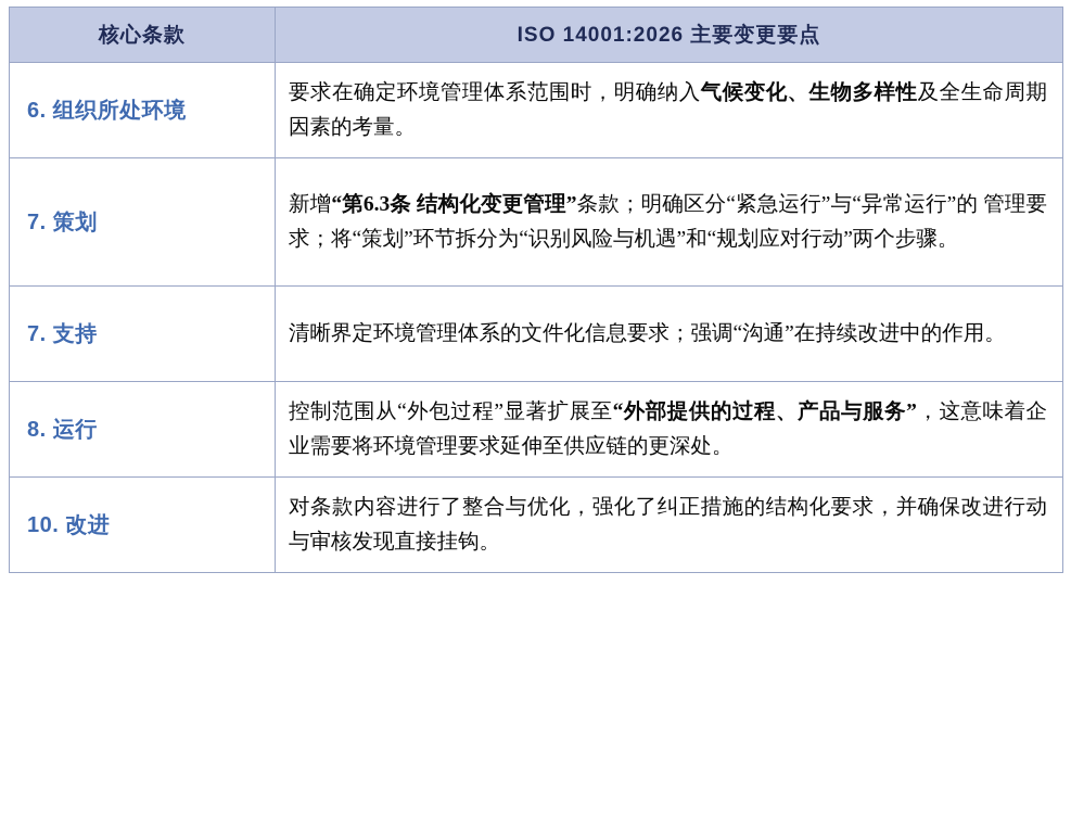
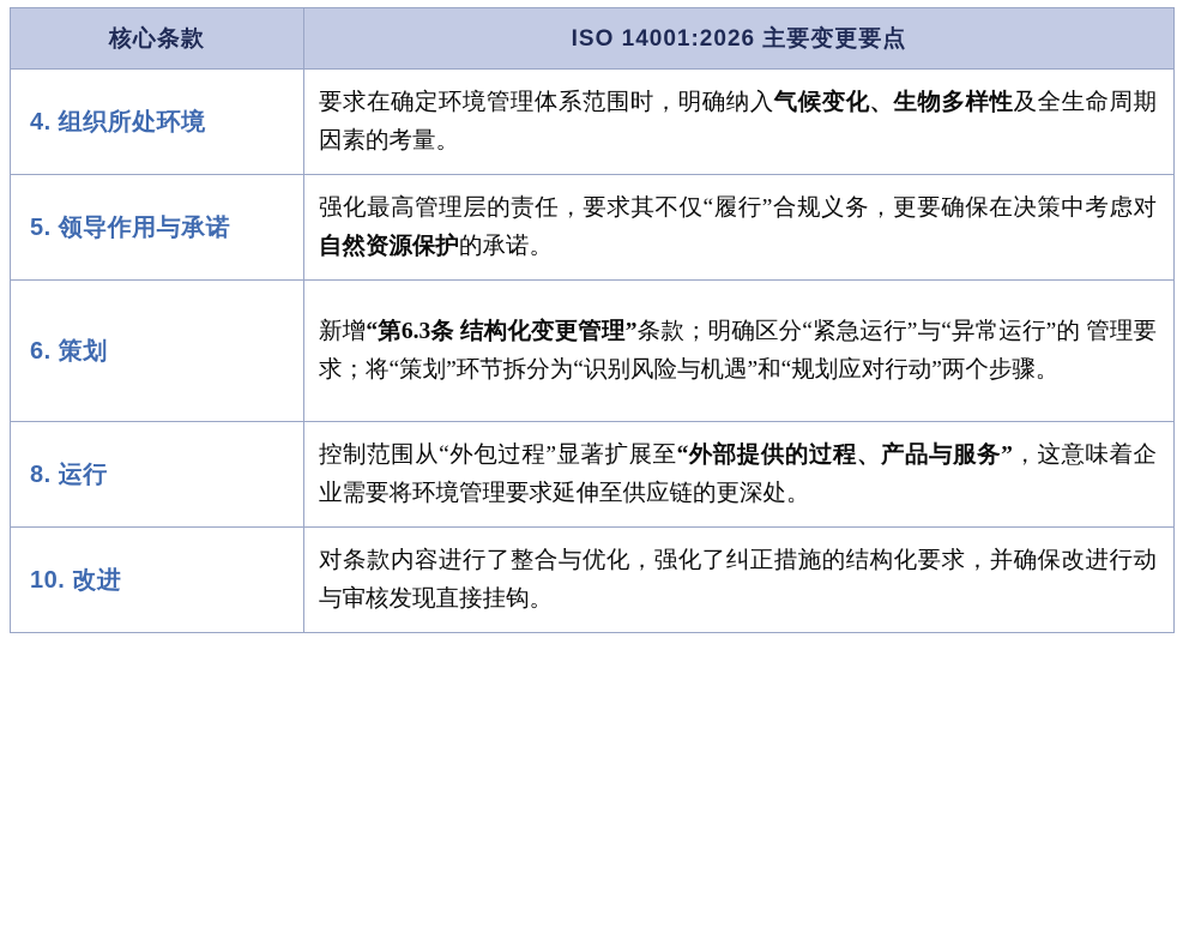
  核心条款	ISO 14001:2026 主要变更要点
- 6. 组织所处环境	要求在确定环境管理体系范围时，明确纳入气候变化、生物多样性及全生命周期因素的考量。
+ 4. 组织所处环境	要求在确定环境管理体系范围时，明确纳入气候变化、生物多样性及全生命周期因素的考量。
+ 5. 领导作用与承诺	强化最高管理层的责任，要求其不仅“履行”合规义务，更要确保在决策中考虑对自然资源保护的承诺。
- 7. 策划	新增“第6.3条 结构化变更管理”条款；明确区分“紧急运行”与“异常运行”的 管理要求；将“策划”环节拆分为“识别风险与机遇”和“规划应对行动”两个步骤。
+ 6. 策划	新增“第6.3条 结构化变更管理”条款；明确区分“紧急运行”与“异常运行”的 管理要求；将“策划”环节拆分为“识别风险与机遇”和“规划应对行动”两个步骤。
- 7. 支持	清晰界定环境管理体系的文件化信息要求；强调“沟通”在持续改进中的作用。
  8. 运行	控制范围从“外包过程”显著扩展至“外部提供的过程、产品与服务”，这意味着企业需要将环境管理要求延伸至供应链的更深处。
  10. 改进	对条款内容进行了整合与优化，强化了纠正措施的结构化要求，并确保改进行动与审核发现直接挂钩。
